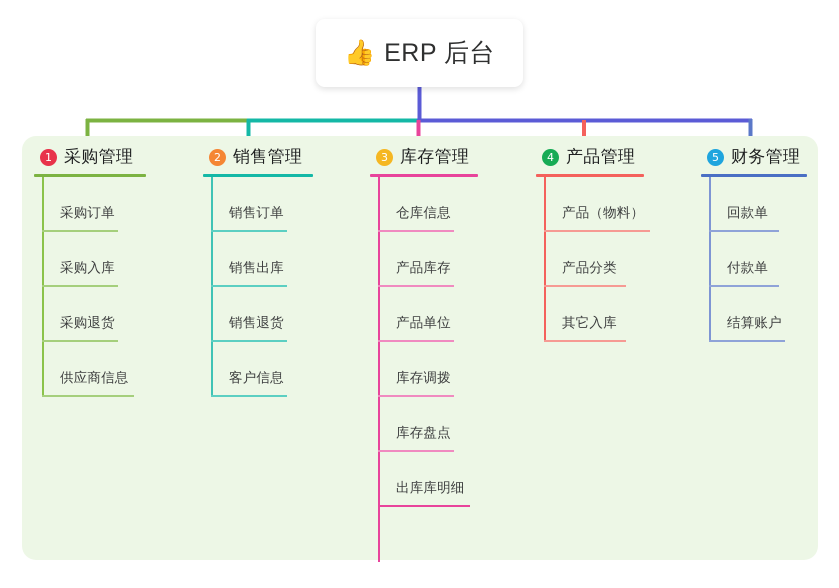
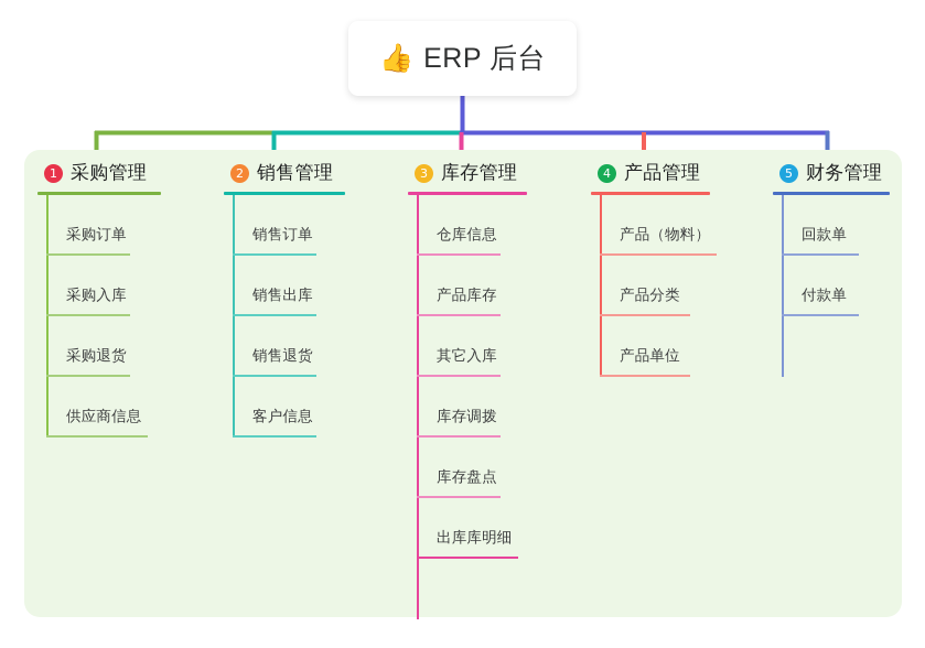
  👍
  ERP 后台
  1
  采购管理
  采购订单
  采购入库
  采购退货
  供应商信息
  2
  销售管理
  销售订单
  销售出库
  销售退货
  客户信息
  3
  库存管理
  仓库信息
  产品库存
- 产品单位
+ 其它入库
  库存调拨
  库存盘点
  出库库明细
  4
  产品管理
  产品（物料）
  产品分类
- 其它入库
+ 产品单位
  5
  财务管理
  回款单
  付款单
- 结算账户
